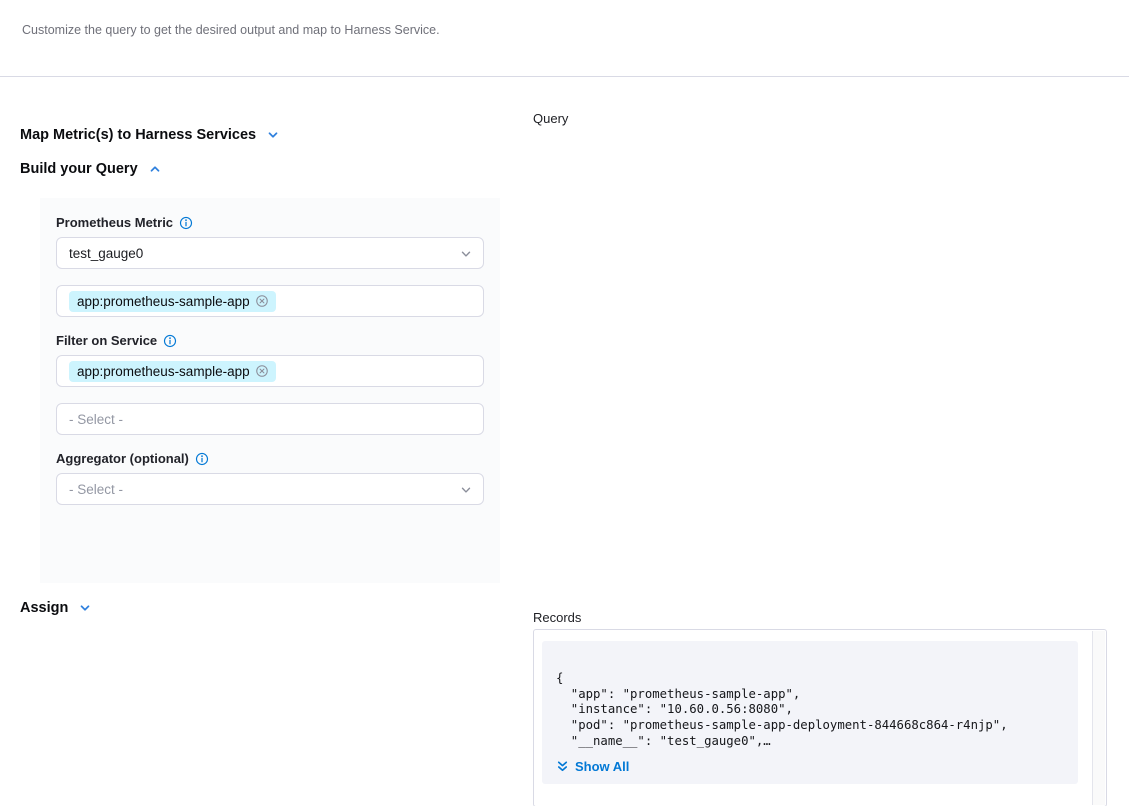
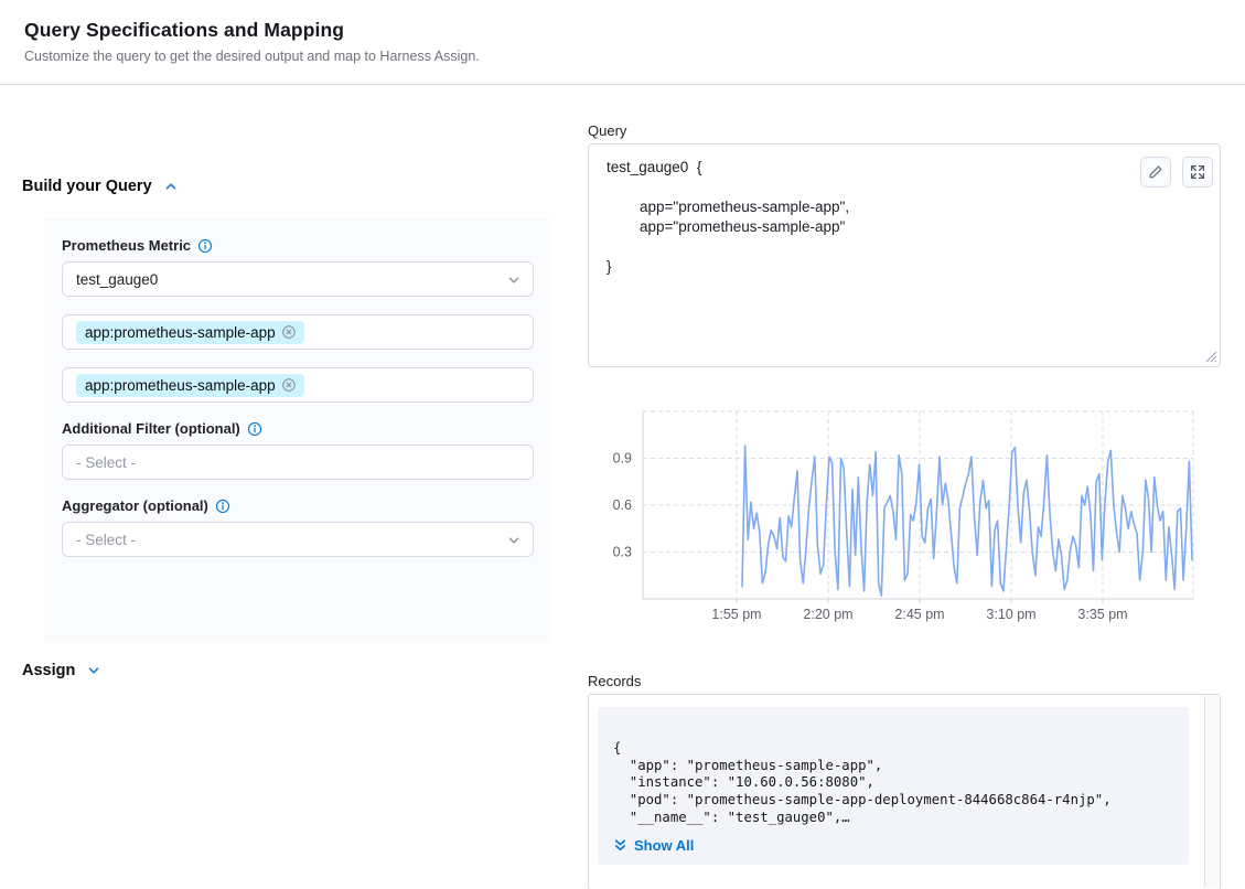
+ Query Specifications and Mapping
- Customize the query to get the desired output and map to Harness Service.
+ Customize the query to get the desired output and map to Harness Assign.
- Map Metric(s) to Harness Services
  Build your Query
  Prometheus Metric
  test_gauge0
  app:prometheus-sample-app
- Filter on Service
  app:prometheus-sample-app
+ Additional Filter (optional)
  - Select -
  Aggregator (optional)
  - Select -
  Assign
  Query
+ test_gauge0 {
+ app="prometheus-sample-app",
+ app="prometheus-sample-app"
+ }
+ 0.3
+ 0.6
+ 0.9
+ 1:55 pm
+ 2:20 pm
+ 2:45 pm
+ 3:10 pm
+ 3:35 pm
  Records
  {
  "app": "prometheus-sample-app",
  "instance": "10.60.0.56:8080",
  "pod": "prometheus-sample-app-deployment-844668c864-r4njp",
  "__name__": "test_gauge0",…
  Show All
